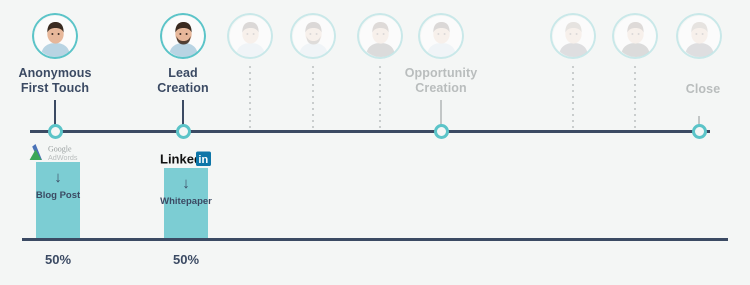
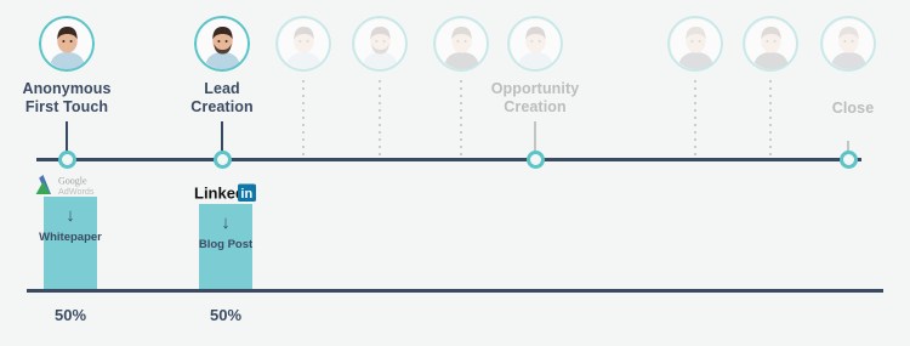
  Anonymous
  First Touch
  Lead
  Creation
  Opportunity
  Creation
  Close
  Google
  AdWords
  ↓
- Blog Post
+ Whitepaper
  Linke
  in
  ↓
- Whitepaper
+ Blog Post
  50%
  50%
